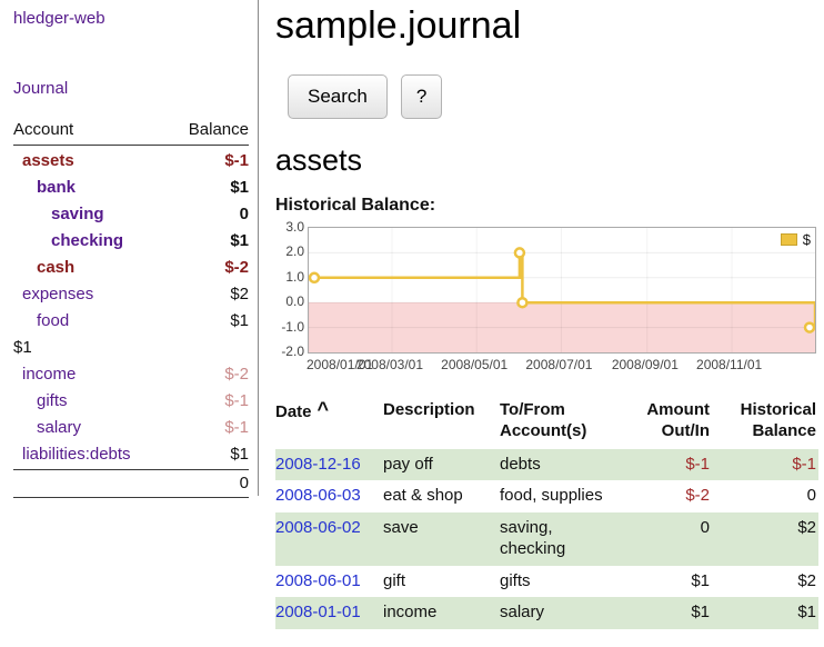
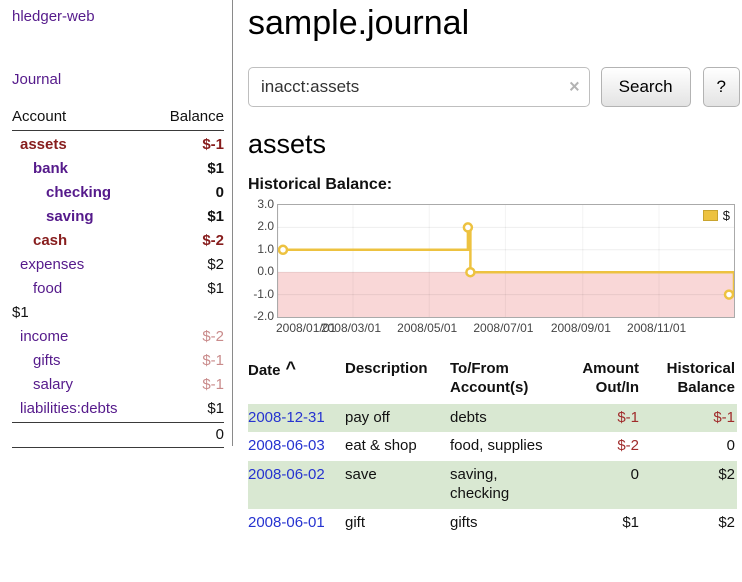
  hledger-web
  Journal
  Account
  Balance
  assets
  $-1
  bank
  $1
- saving
+ checking
  0
- checking
+ saving
  $1
  cash
  $-2
  expenses
  $2
  food
  $1
  $1
  income
  $-2
  gifts
  $-1
  salary
  $-1
  liabilities:debts
  $1
  0
  sample.journal
+ inacct:assets
+ ×
  Search
  ?
  assets
  Historical Balance:
  $
  3.0
  2.0
  1.0
  0.0
  -1.0
  -2.0
  2008/01/01
  2008/03/01
  2008/05/01
  2008/07/01
  2008/09/01
  2008/11/01
  Date ^	Description	To/From Account(s)	Amount Out/In	Historical Balance
- 2008-12-16	pay off	debts	$-1	$-1
+ 2008-12-31	pay off	debts	$-1	$-1
  2008-06-03	eat & shop	food, supplies	$-2	0
  2008-06-02	save	saving, checking	0	$2
  2008-06-01	gift	gifts	$1	$2
- 2008-01-01	income	salary	$1	$1
